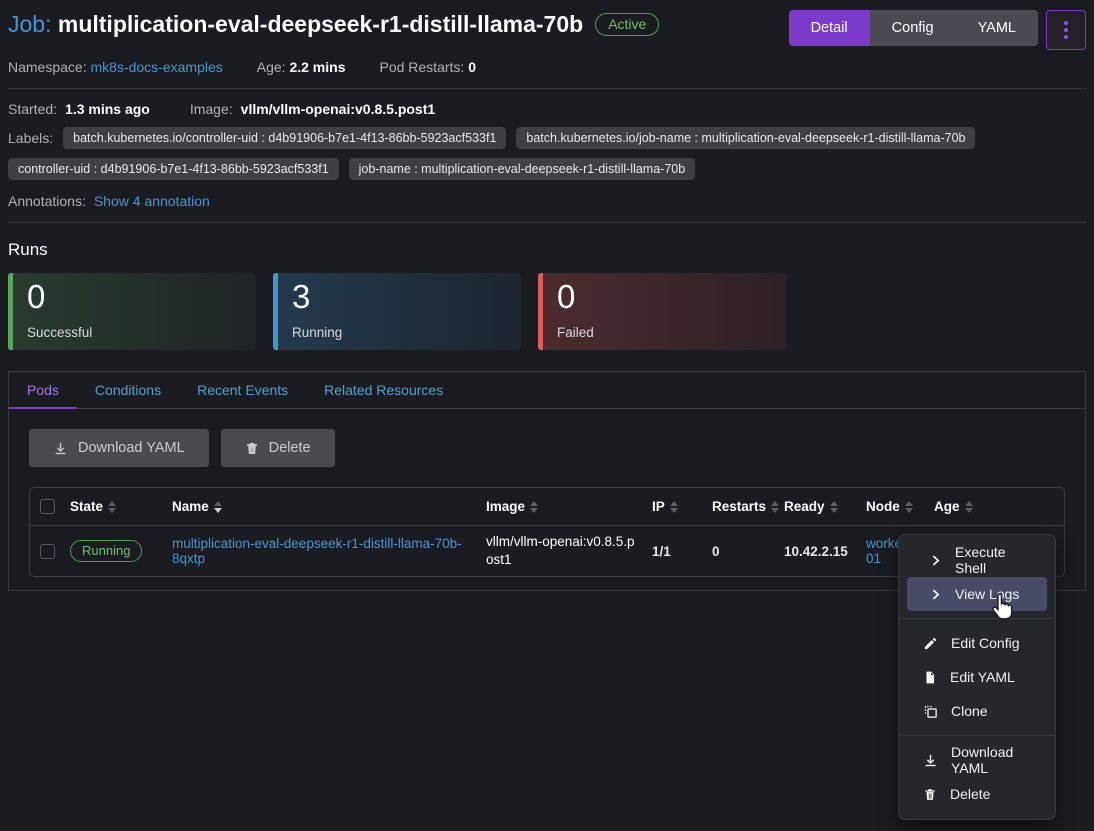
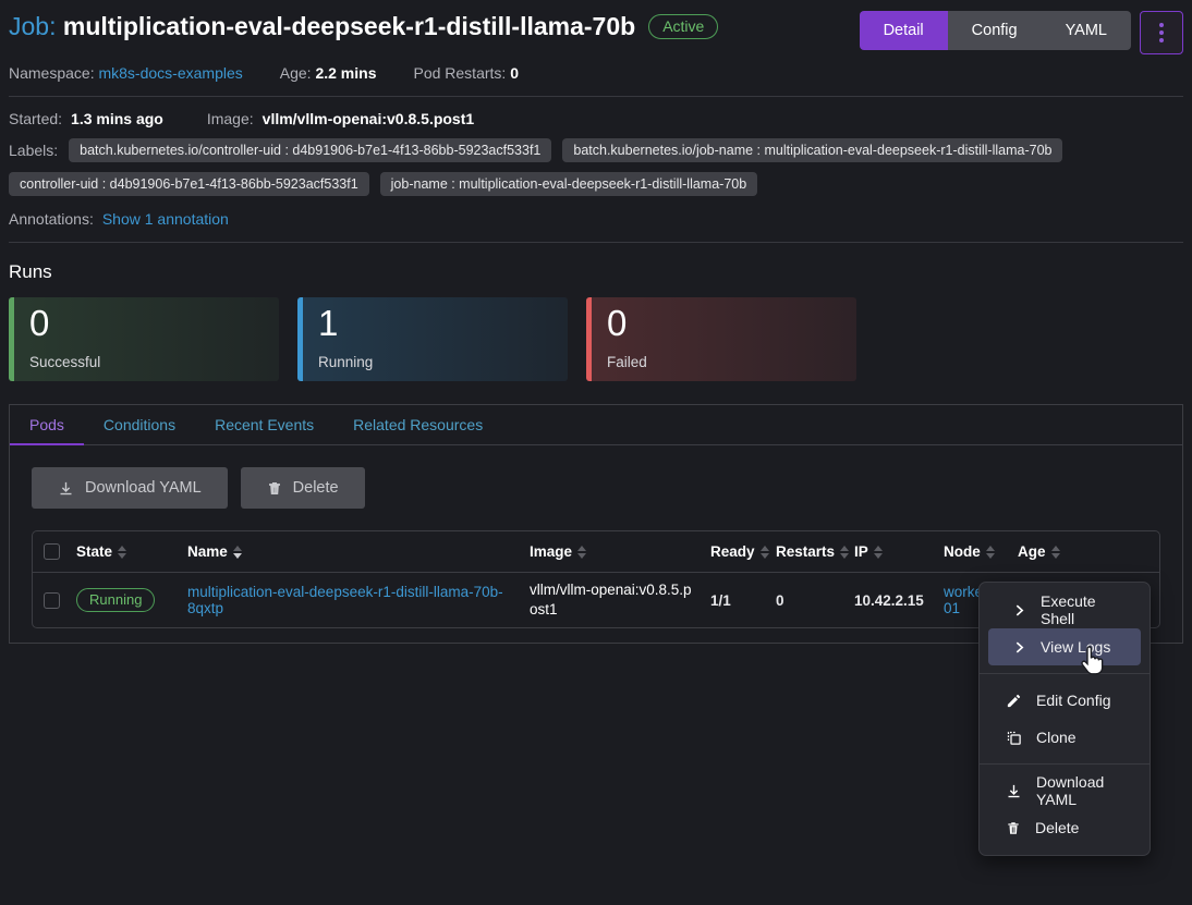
  Job: multiplication-eval-deepseek-r1-distill-llama-70b
  Active
  Detail
  Config
  YAML
  Namespace: mk8s-docs-examples
  Age: 2.2 mins
  Pod Restarts: 0
  Started:
  1.3 mins ago
  Image:
  vllm/vllm-openai:v0.8.5.post1
  Labels:
  batch.kubernetes.io/controller-uid : d4b91906-b7e1-4f13-86bb-5923acf533f1
  batch.kubernetes.io/job-name : multiplication-eval-deepseek-r1-distill-llama-70b
  controller-uid : d4b91906-b7e1-4f13-86bb-5923acf533f1
  job-name : multiplication-eval-deepseek-r1-distill-llama-70b
  Annotations:
- Show 4 annotation
+ Show 1 annotation
  Runs
  0
  Successful
- 3
+ 1
  Running
  0
  Failed
  Pods
  Conditions
  Recent Events
  Related Resources
  Download YAML
  Delete
  State
  Name
  Image
- IP
+ Ready
  Restarts
- Ready
+ IP
  Node
  Age
  Running
  multiplication-eval-deepseek-r1-distill-llama-70b-8qxtp
  vllm/vllm-openai:v0.8.5.post1
  1/1
  0
  10.42.2.15
  Execute Shell
  View Lgs
  Edit Config
- Edit YAML
  Clone
  Download YAML
  Delete
